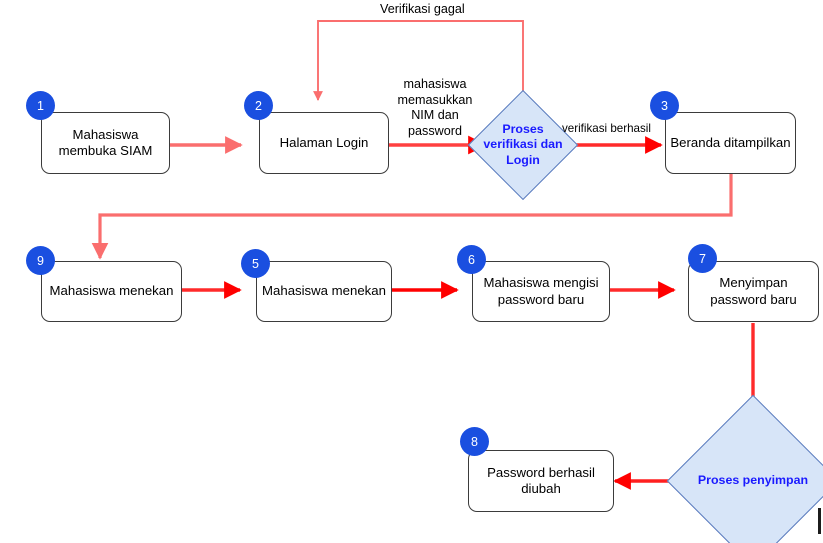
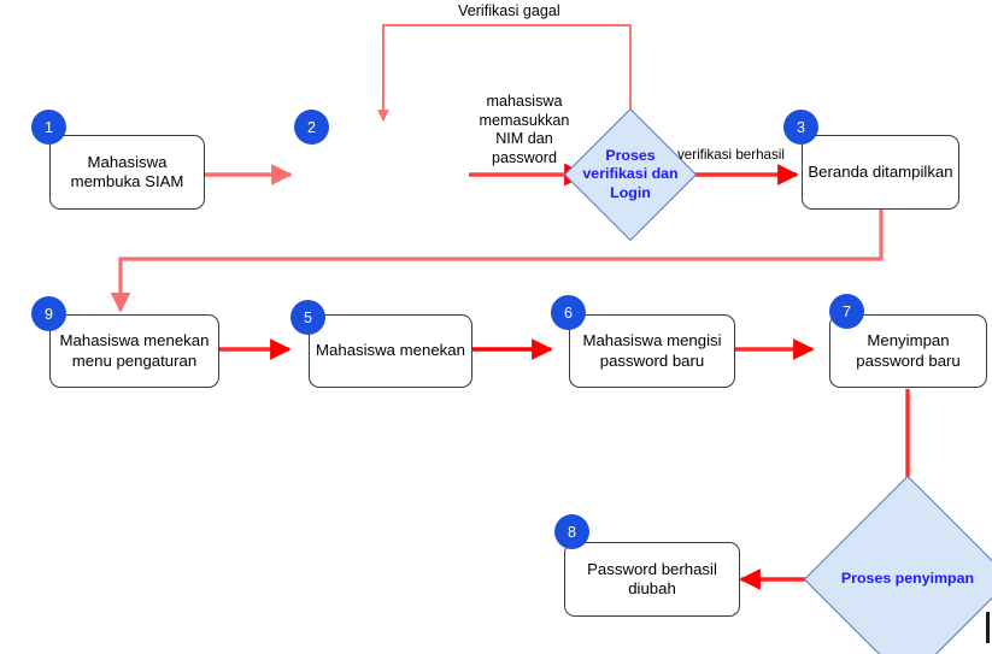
  Mahasiswa
  membuka SIAM
  1
- Halaman Login
  2
  Beranda ditampilkan
  3
  Mahasiswa menekan
+ menu pengaturan
  9
  Mahasiswa menekan
  5
  Mahasiswa mengisi
  password baru
  6
  Menyimpan
  password baru
  7
  Password berhasil
  diubah
  8
  Proses
  verifikasi dan
  Login
  Proses penyimpan
  Verifikasi gagal
  mahasiswa
  memasukkan
  NIM dan
  password
  verifikasi berhasil
